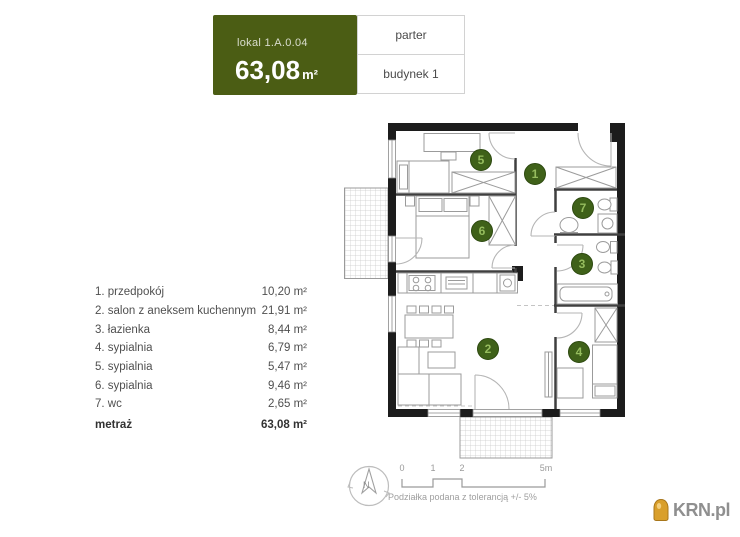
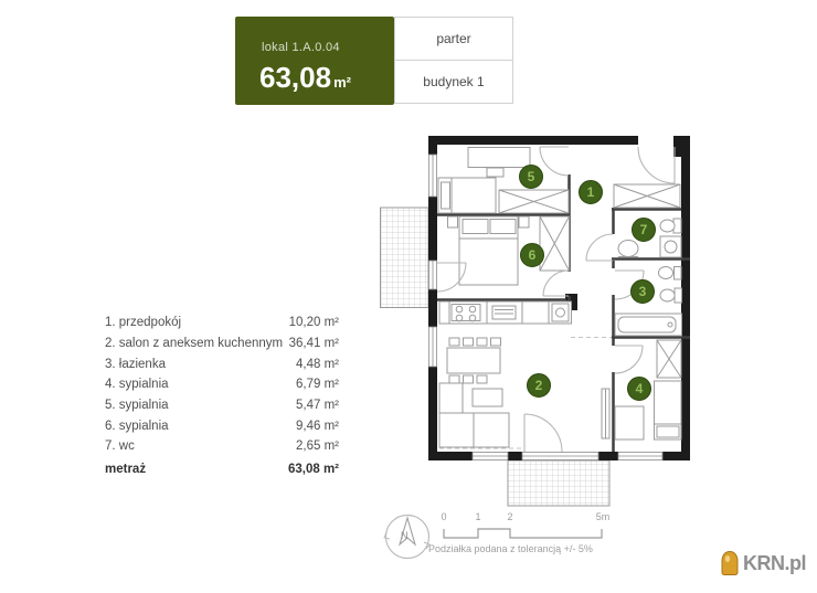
  lokal 1.A.0.04
  63,08 m²
  parter
  budynek 1
  1. przedpokój
  10,20 m²
  2. salon z aneksem kuchennym
- 21,91 m²
+ 36,41 m²
  3. łazienka
- 8,44 m²
+ 4,48 m²
  4. sypialnia
  6,79 m²
  5. sypialnia
  5,47 m²
  6. sypialnia
  9,46 m²
  7. wc
  2,65 m²
  metraż
  63,08 m²
  1
  2
  3
  4
  5
  6
  7
  0
  1
  2
  5m
  Podziałka podana z tolerancją +/- 5%
  N
  KRN.pl
